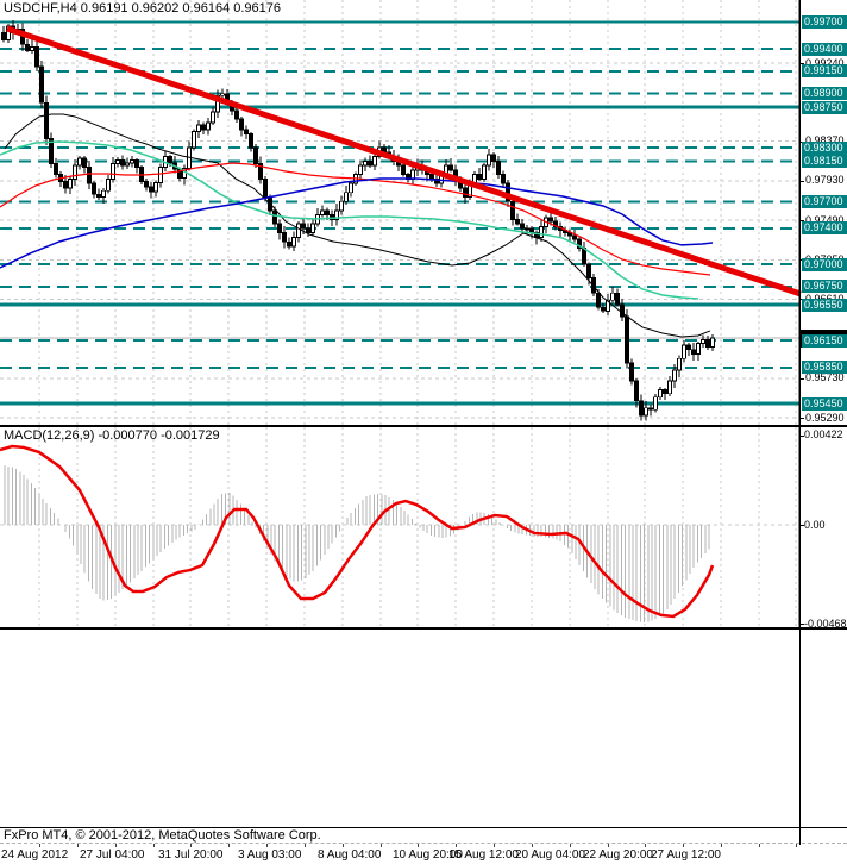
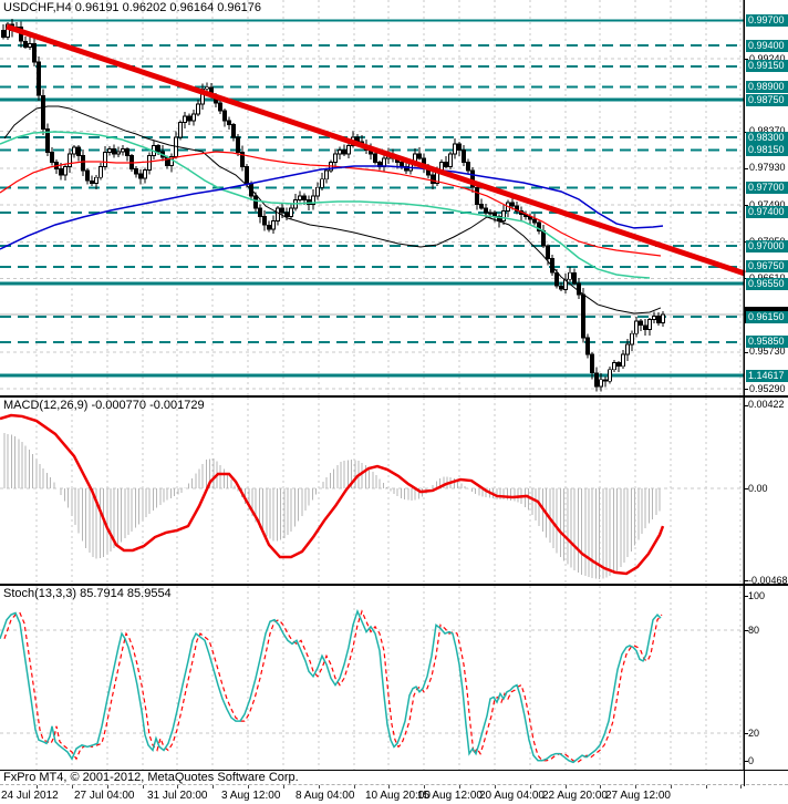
  USDCHF,H4 0.96191 0.96202 0.96164 0.96176
  0.99240
  0.97930
  0.97490
  0.95730
  0.95290
  0.99700
  0.99400
  0.99150
  0.98900
  0.98750
  0.98300
  0.98150
  0.97700
  0.97400
  0.97000
  0.96750
  0.96550
  0.96150
  0.95850
- 0.95450
+ 1.14617
  MACD(12,26,9) -0.000770 -0.001729
  0.00422
  0.00
  -0.00468
+ Stoch(13,3,3) 85.7914 85.9554
+ 100
+ 80
+ 20
+ 0
  FxPro MT4, © 2001-2012, MetaQuotes Software Corp.
- 24 Aug 2012
+ 24 Jul 2012
  27 Jul 04:00
  31 Jul 20:00
- 3 Aug 03:00
+ 3 Aug 12:00
  8 Aug 04:00
  10 Aug 20:00
  15 Aug 12:00
  20 Aug 04:00
  22 Aug 20:00
  27 Aug 12:00
